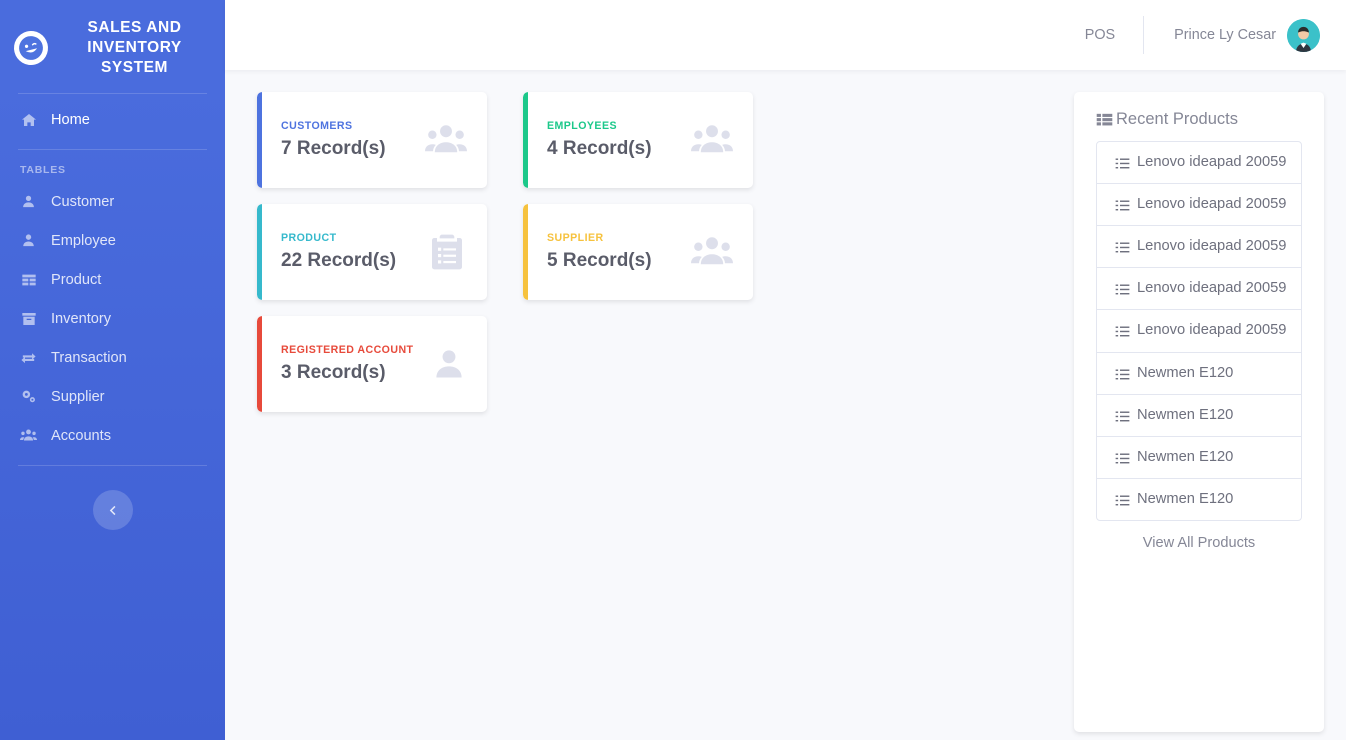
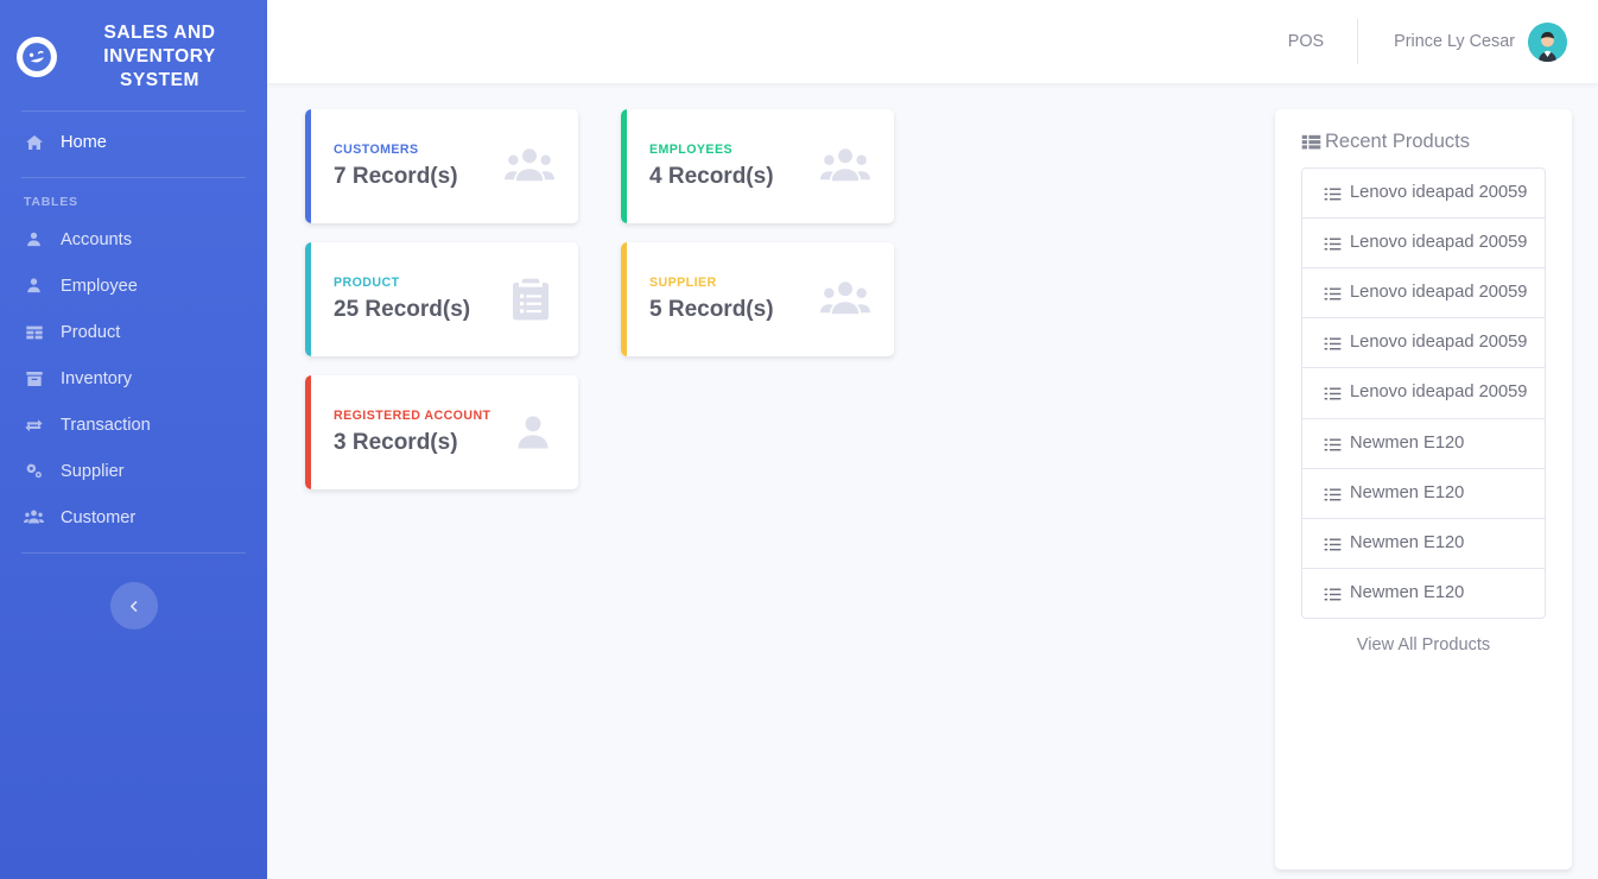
  SALES AND INVENTORY SYSTEM
  Home
  TABLES
- Customer
+ Accounts
  Employee
  Product
  Inventory
  Transaction
  Supplier
- Accounts
+ Customer
  POS
  Prince Ly Cesar
  CUSTOMERS
  7 Record(s)
  EMPLOYEES
  4 Record(s)
  PRODUCT
- 22 Record(s)
+ 25 Record(s)
  SUPPLIER
  5 Record(s)
  REGISTERED ACCOUNT
  3 Record(s)
  Recent Products
  Lenovo ideapad 20059
  Lenovo ideapad 20059
  Lenovo ideapad 20059
  Lenovo ideapad 20059
  Lenovo ideapad 20059
  Newmen E120
  Newmen E120
  Newmen E120
  Newmen E120
  View All Products
